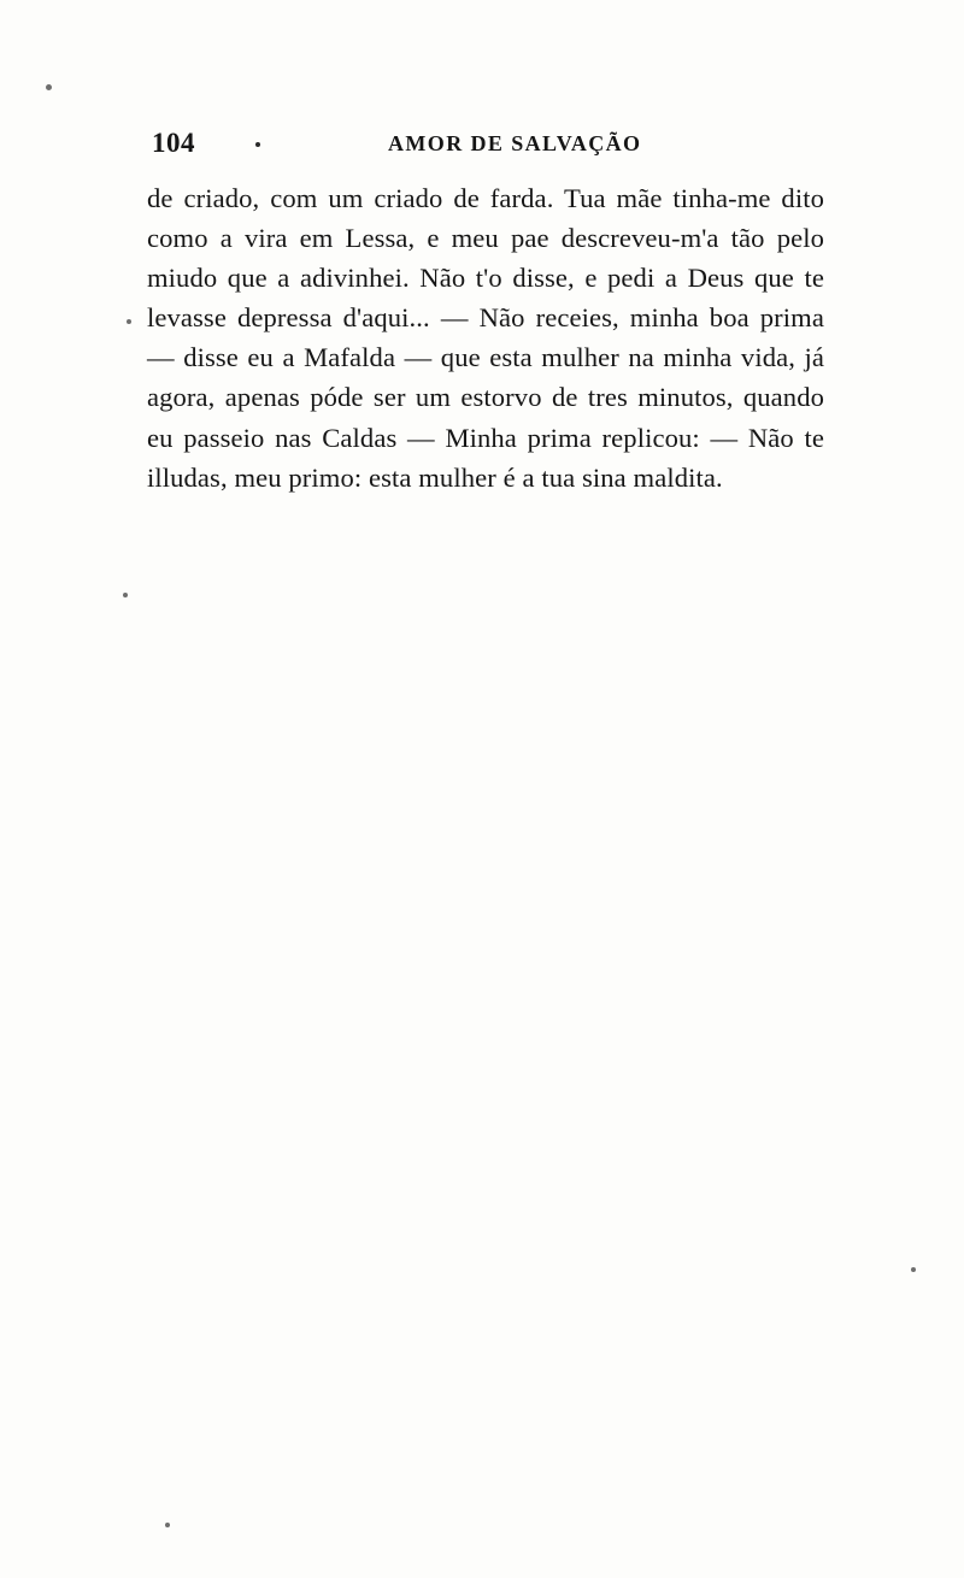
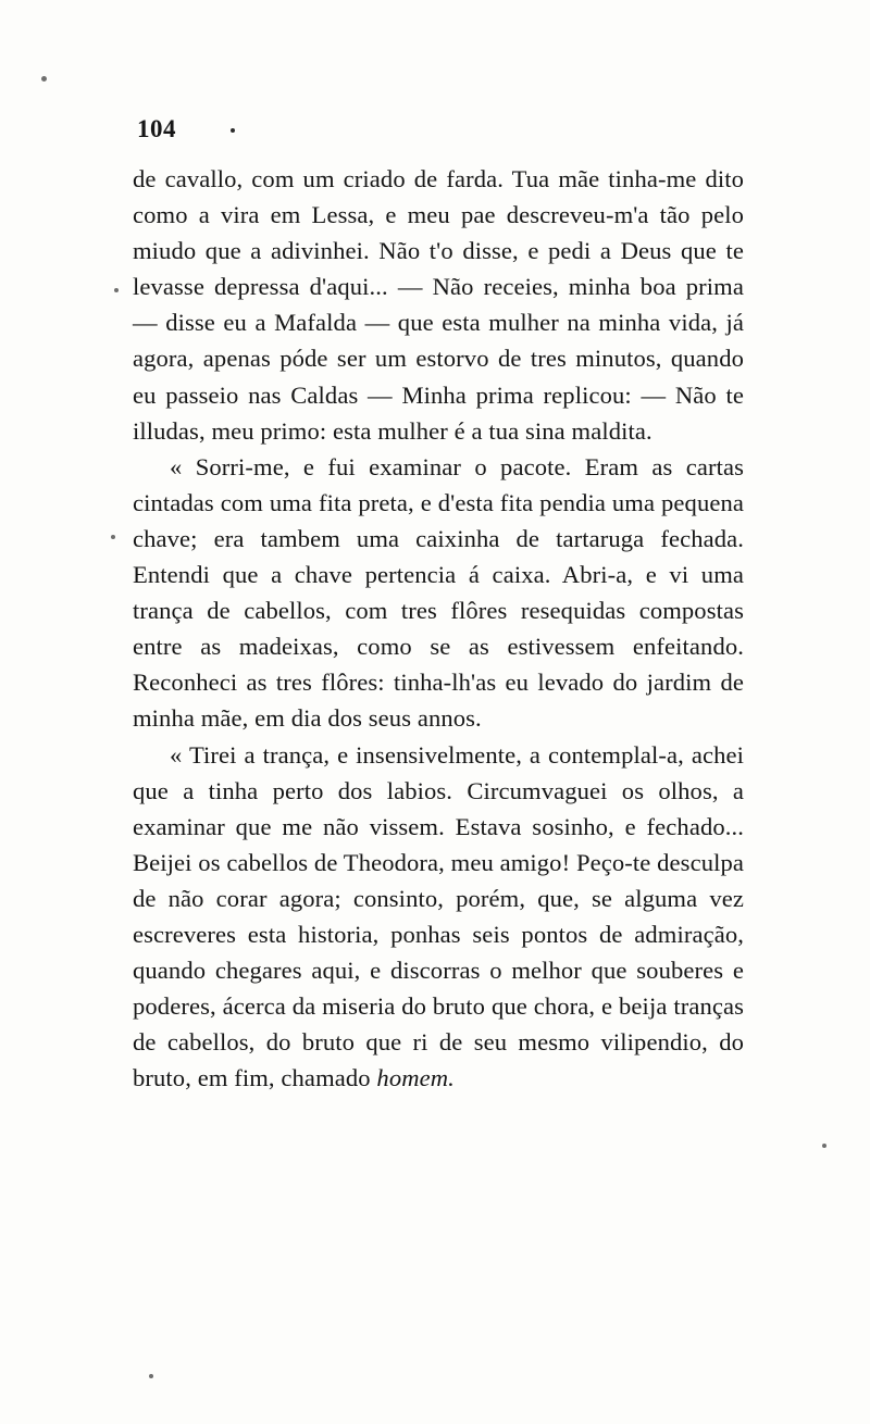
  104
- AMOR DE SALVAÇÃO
- de criado, com um criado de farda. Tua mãe tinha-me dito como a vira em Lessa, e meu pae descreveu-m'a tão pelo miudo que a adivinhei. Não t'o disse, e pedi a Deus que te levasse depressa d'aqui... — Não receies, minha boa prima — disse eu a Mafalda — que esta mulher na minha vida, já agora, apenas póde ser um estorvo de tres minutos, quando eu passeio nas Caldas — Minha prima replicou: — Não te illudas, meu primo: esta mulher é a tua sina maldita.
+ de cavallo, com um criado de farda. Tua mãe tinha-me dito como a vira em Lessa, e meu pae descreveu-m'a tão pelo miudo que a adivinhei. Não t'o disse, e pedi a Deus que te levasse depressa d'aqui... — Não receies, minha boa prima — disse eu a Mafalda — que esta mulher na minha vida, já agora, apenas póde ser um estorvo de tres minutos, quando eu passeio nas Caldas — Minha prima replicou: — Não te illudas, meu primo: esta mulher é a tua sina maldita.
+ « Sorri-me, e fui examinar o pacote. Eram as cartas cintadas com uma fita preta, e d'esta fita pendia uma pequena chave; era tambem uma caixinha de tartaruga fechada. Entendi que a chave pertencia á caixa. Abri-a, e vi uma trança de cabellos, com tres flôres resequidas compostas entre as madeixas, como se as estivessem enfeitando. Reconheci as tres flôres: tinha-lh'as eu levado do jardim de minha mãe, em dia dos seus annos.
+ « Tirei a trança, e insensivelmente, a contemplal-a, achei que a tinha perto dos labios. Circumvaguei os olhos, a examinar que me não vissem. Estava sosinho, e fechado... Beijei os cabellos de Theodora, meu amigo! Peço-te desculpa de não corar agora; consinto, porém, que, se alguma vez escreveres esta historia, ponhas seis pontos de admiração, quando chegares aqui, e discorras o melhor que souberes e poderes, ácerca da miseria do bruto que chora, e beija tranças de cabellos, do bruto que ri de seu mesmo vilipendio, do bruto, em fim, chamado homem.
